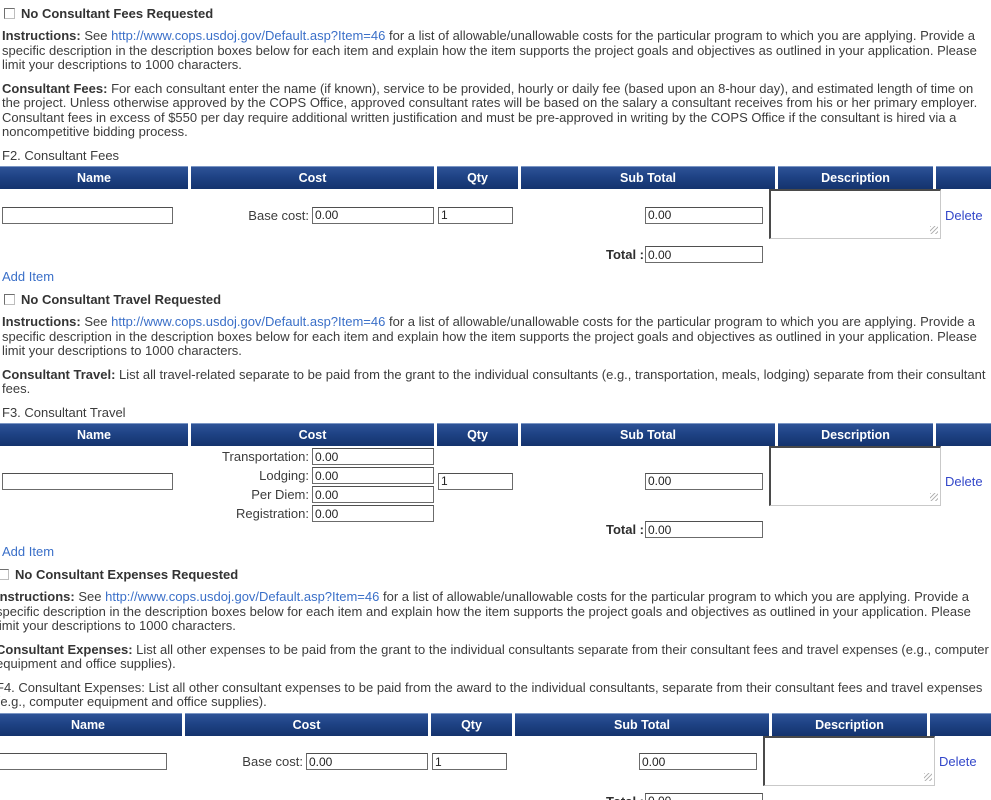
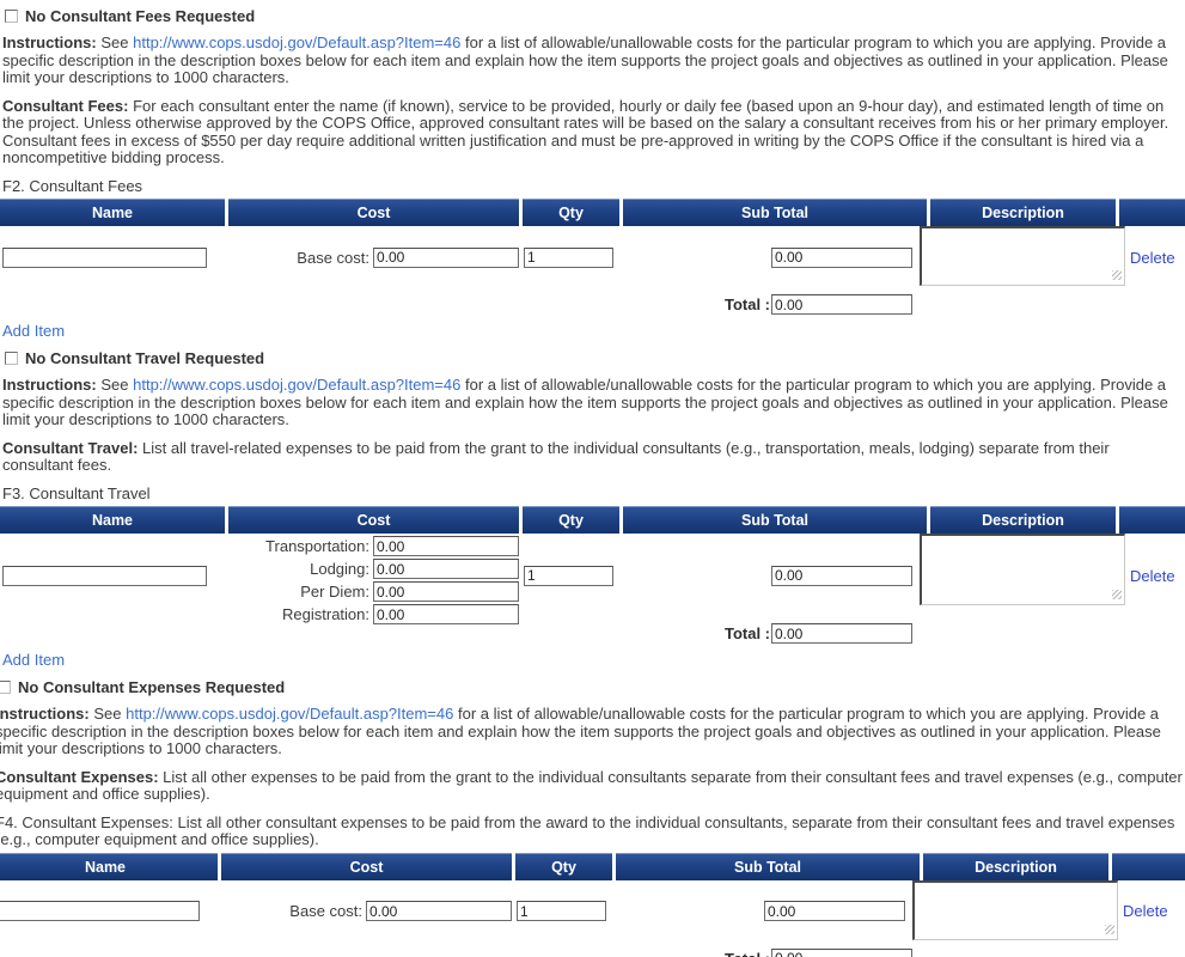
  No Consultant Fees Requested
  Instructions: See http://www.cops.usdoj.gov/Default.asp?Item=46 for a list of allowable/unallowable costs for the particular program to which you are applying. Provide a specific description in the description boxes below for each item and explain how the item supports the project goals and objectives as outlined in your application. Please limit your descriptions to 1000 characters.
- Consultant Fees: For each consultant enter the name (if known), service to be provided, hourly or daily fee (based upon an 8-hour day), and estimated length of time on the project. Unless otherwise approved by the COPS Office, approved consultant rates will be based on the salary a consultant receives from his or her primary employer. Consultant fees in excess of $550 per day require additional written justification and must be pre-approved in writing by the COPS Office if the consultant is hired via a noncompetitive bidding process.
+ Consultant Fees: For each consultant enter the name (if known), service to be provided, hourly or daily fee (based upon an 9-hour day), and estimated length of time on the project. Unless otherwise approved by the COPS Office, approved consultant rates will be based on the salary a consultant receives from his or her primary employer. Consultant fees in excess of $550 per day require additional written justification and must be pre-approved in writing by the COPS Office if the consultant is hired via a noncompetitive bidding process.
  F2. Consultant Fees
  Name
  Cost
  Qty
  Sub Total
  Description
  Base cost:
  0.00
  1
  0.00
  Delete
  Total :
  0.00
  Add Item
  No Consultant Travel Requested
  Instructions: See http://www.cops.usdoj.gov/Default.asp?Item=46 for a list of allowable/unallowable costs for the particular program to which you are applying. Provide a specific description in the description boxes below for each item and explain how the item supports the project goals and objectives as outlined in your application. Please limit your descriptions to 1000 characters.
- Consultant Travel: List all travel-related separate to be paid from the grant to the individual consultants (e.g., transportation, meals, lodging) separate from their consultant fees.
+ Consultant Travel: List all travel-related expenses to be paid from the grant to the individual consultants (e.g., transportation, meals, lodging) separate from their consultant fees.
  F3. Consultant Travel
  Name
  Cost
  Qty
  Sub Total
  Description
  Transportation:
  0.00
  Lodging:
  0.00
  Per Diem:
  0.00
  Registration:
  0.00
  1
  0.00
  Delete
  Total :
  0.00
  Add Item
  No Consultant Expenses Requested
  nstructions: See http://www.cops.usdoj.gov/Default.asp?Item=46 for a list of allowable/unallowable costs for the particular program to which you are applying. Provide a pecific description in the description boxes below for each item and explain how the item supports the project goals and objectives as outlined in your application. Please imit your descriptions to 1000 characters.
  Consultant Expenses: List all other expenses to be paid from the grant to the individual consultants separate from their consultant fees and travel expenses (e.g., computer quipment and office supplies).
  4. Consultant Expenses: List all other consultant expenses to be paid from the award to the individual consultants, separate from their consultant fees and travel expenses e.g., computer equipment and office supplies).
  Name
  Cost
  Qty
  Sub Total
  Description
  Base cost:
  0.00
  1
  0.00
  Delete
